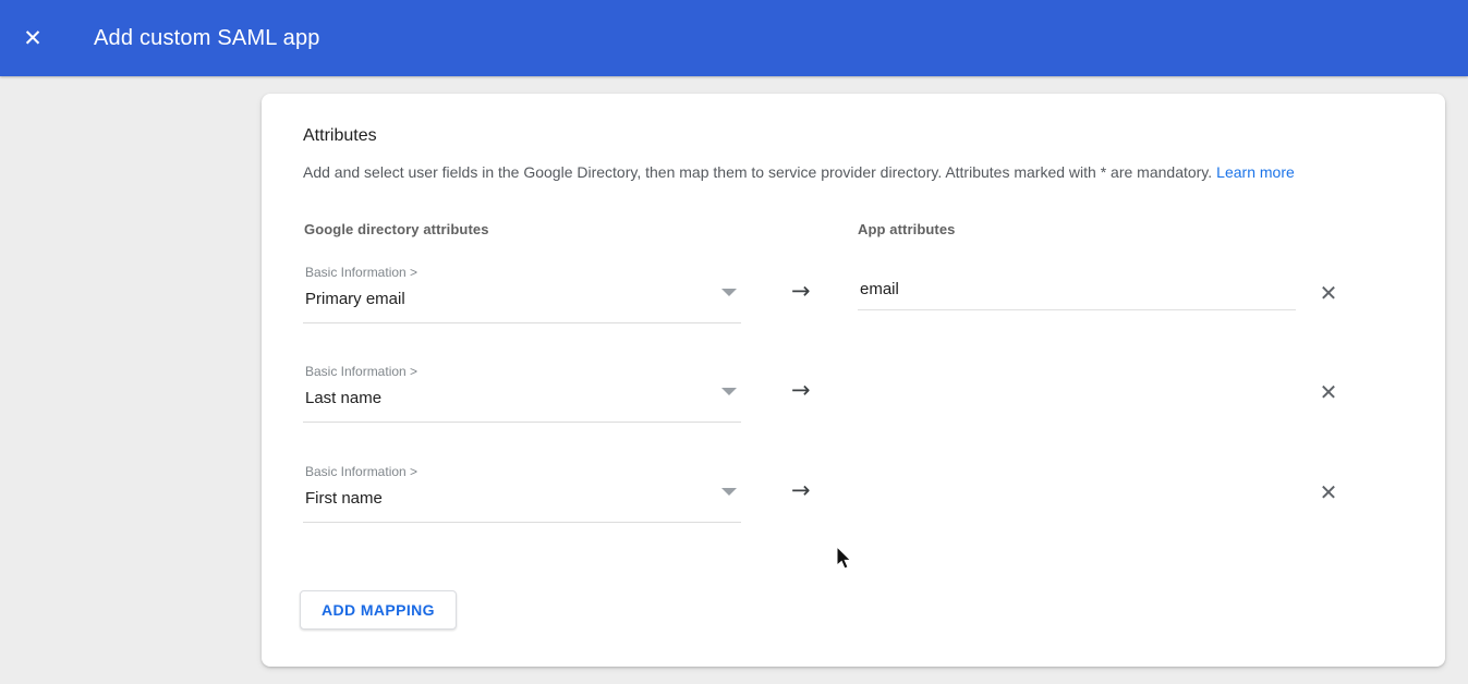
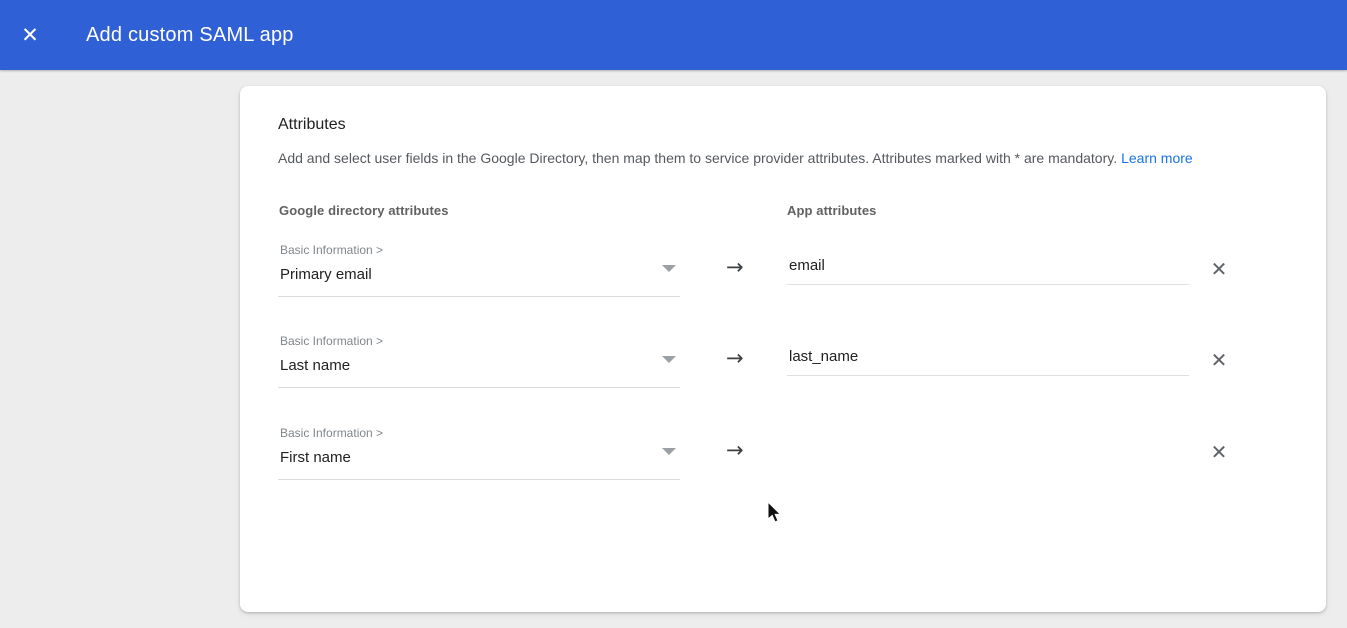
  ✕
  Add custom SAML app
  Attributes
- Add and select user fields in the Google Directory, then map them to service provider directory. Attributes marked with * are mandatory. Learn more
+ Add and select user fields in the Google Directory, then map them to service provider attributes. Attributes marked with * are mandatory. Learn more
  Google directory attributes
  App attributes
  Basic Information >
  Primary email
  →
  email
  ✕
  Basic Information >
  Last name
  →
+ last_name
  ✕
  Basic Information >
  First name
  →
  ✕
- ADD MAPPING
